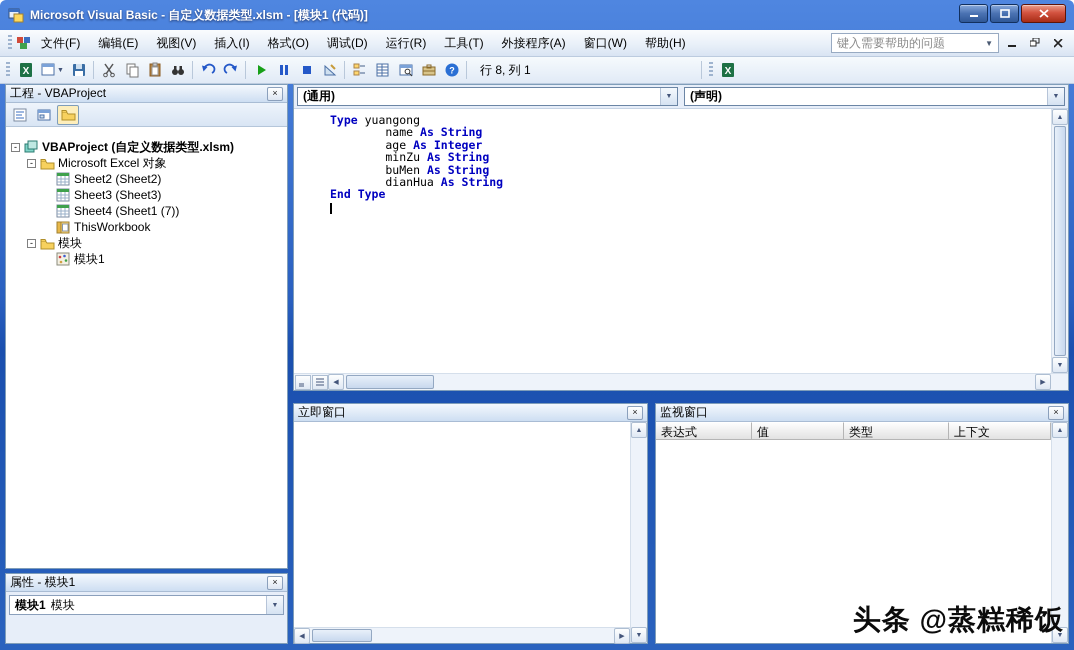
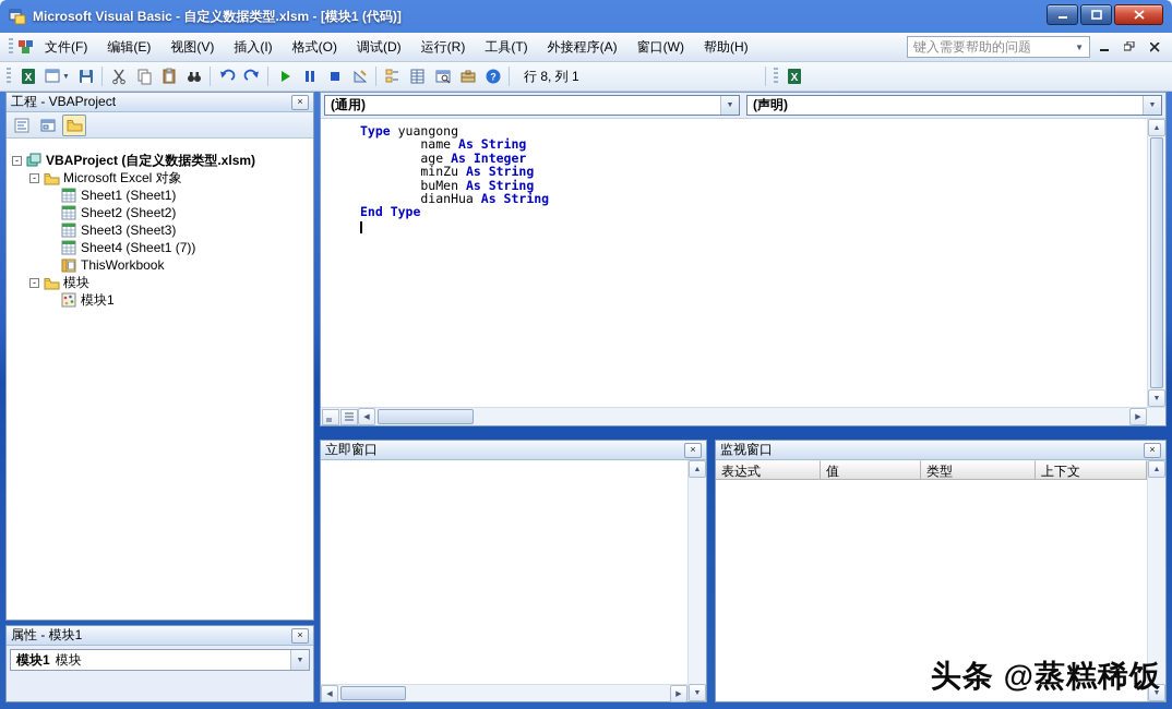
  Microsoft Visual Basic - 自定义数据类型.xlsm - [模块1 (代码)]
  文件(F)
  编辑(E)
  视图(V)
  插入(I)
  格式(O)
  调试(D)
  运行(R)
  工具(T)
  外接程序(A)
  窗口(W)
  帮助(H)
  键入需要帮助的问题
  ▼
  X
  ?
  行 8, 列 1
  X
  工程 - VBAProject
  ×
  -
  VBAProject (自定义数据类型.xlsm)
  -
  Microsoft Excel 对象
+ Sheet1 (Sheet1)
  Sheet2 (Sheet2)
  Sheet3 (Sheet3)
  Sheet4 (Sheet1 (7))
  ThisWorkbook
  -
  模块
  模块1
  属性 - 模块1
  ×
  模块1
  模块
  (通用)
  (声明)
  Type yuangong
  name As String
  age As Integer
  minZu As String
  buMen As String
  dianHua As String
  End Type
  立即窗口
  ×
  监视窗口
  ×
  表达式
  值
  类型
  上下文
  头条 @蒸糕稀饭
